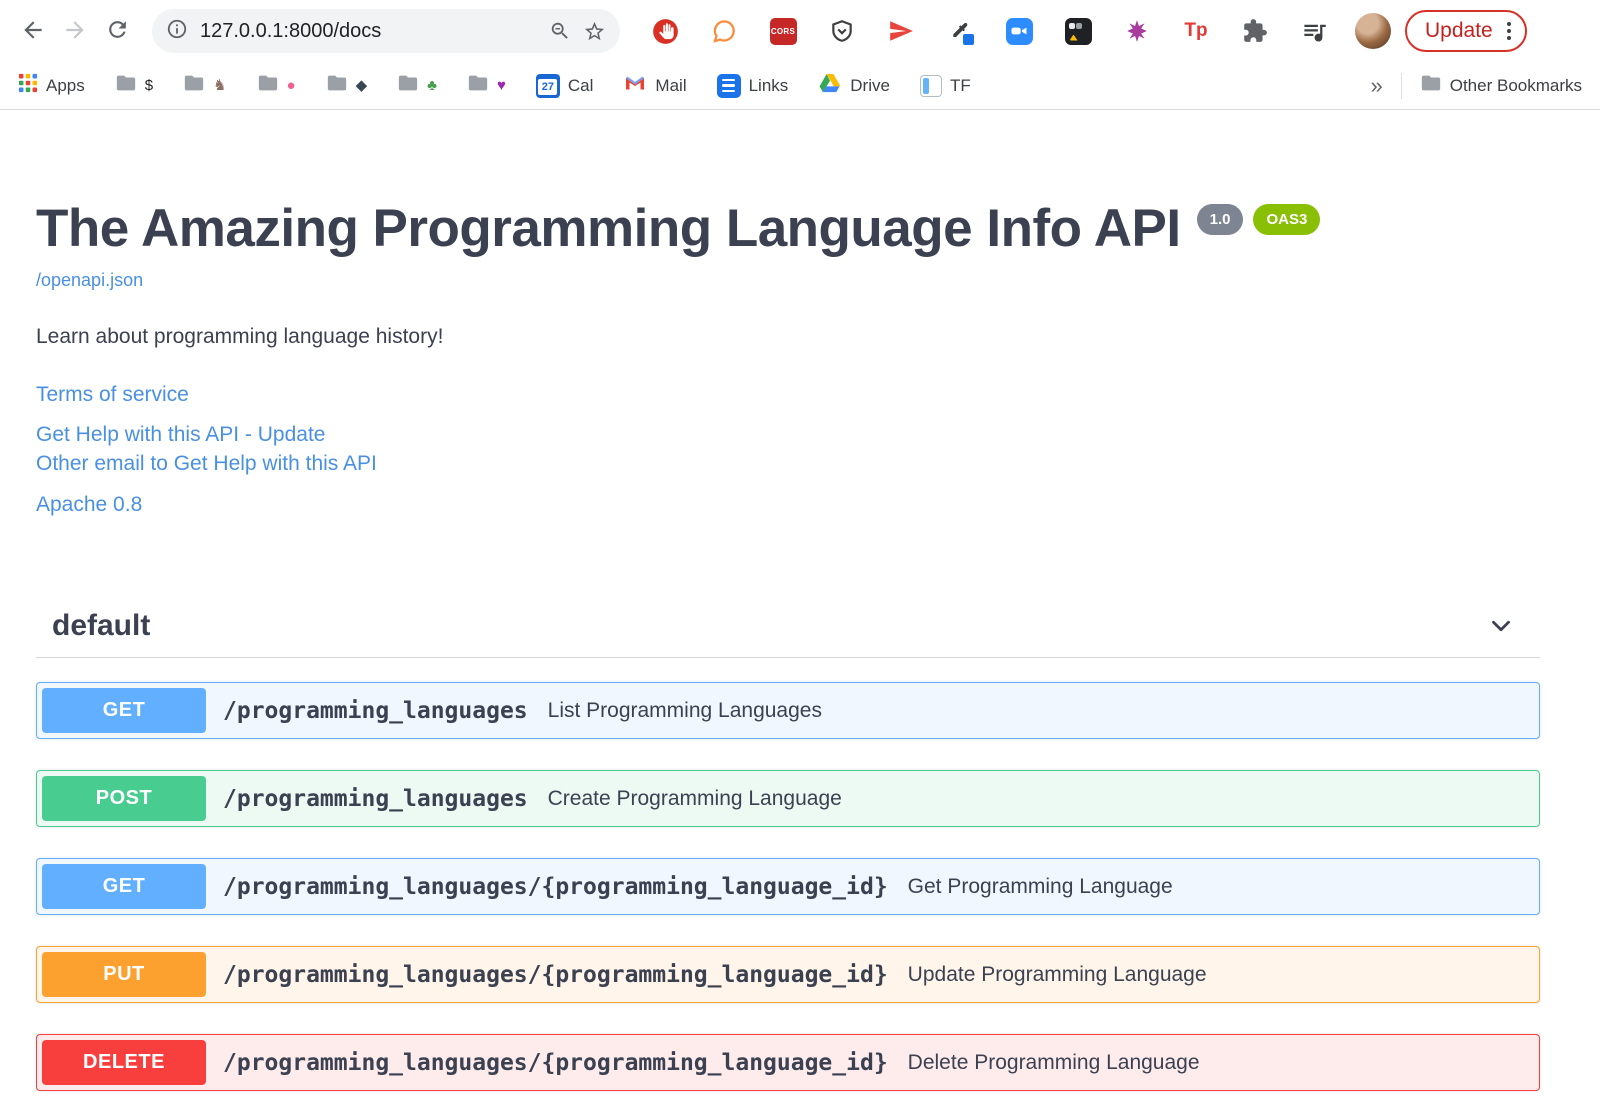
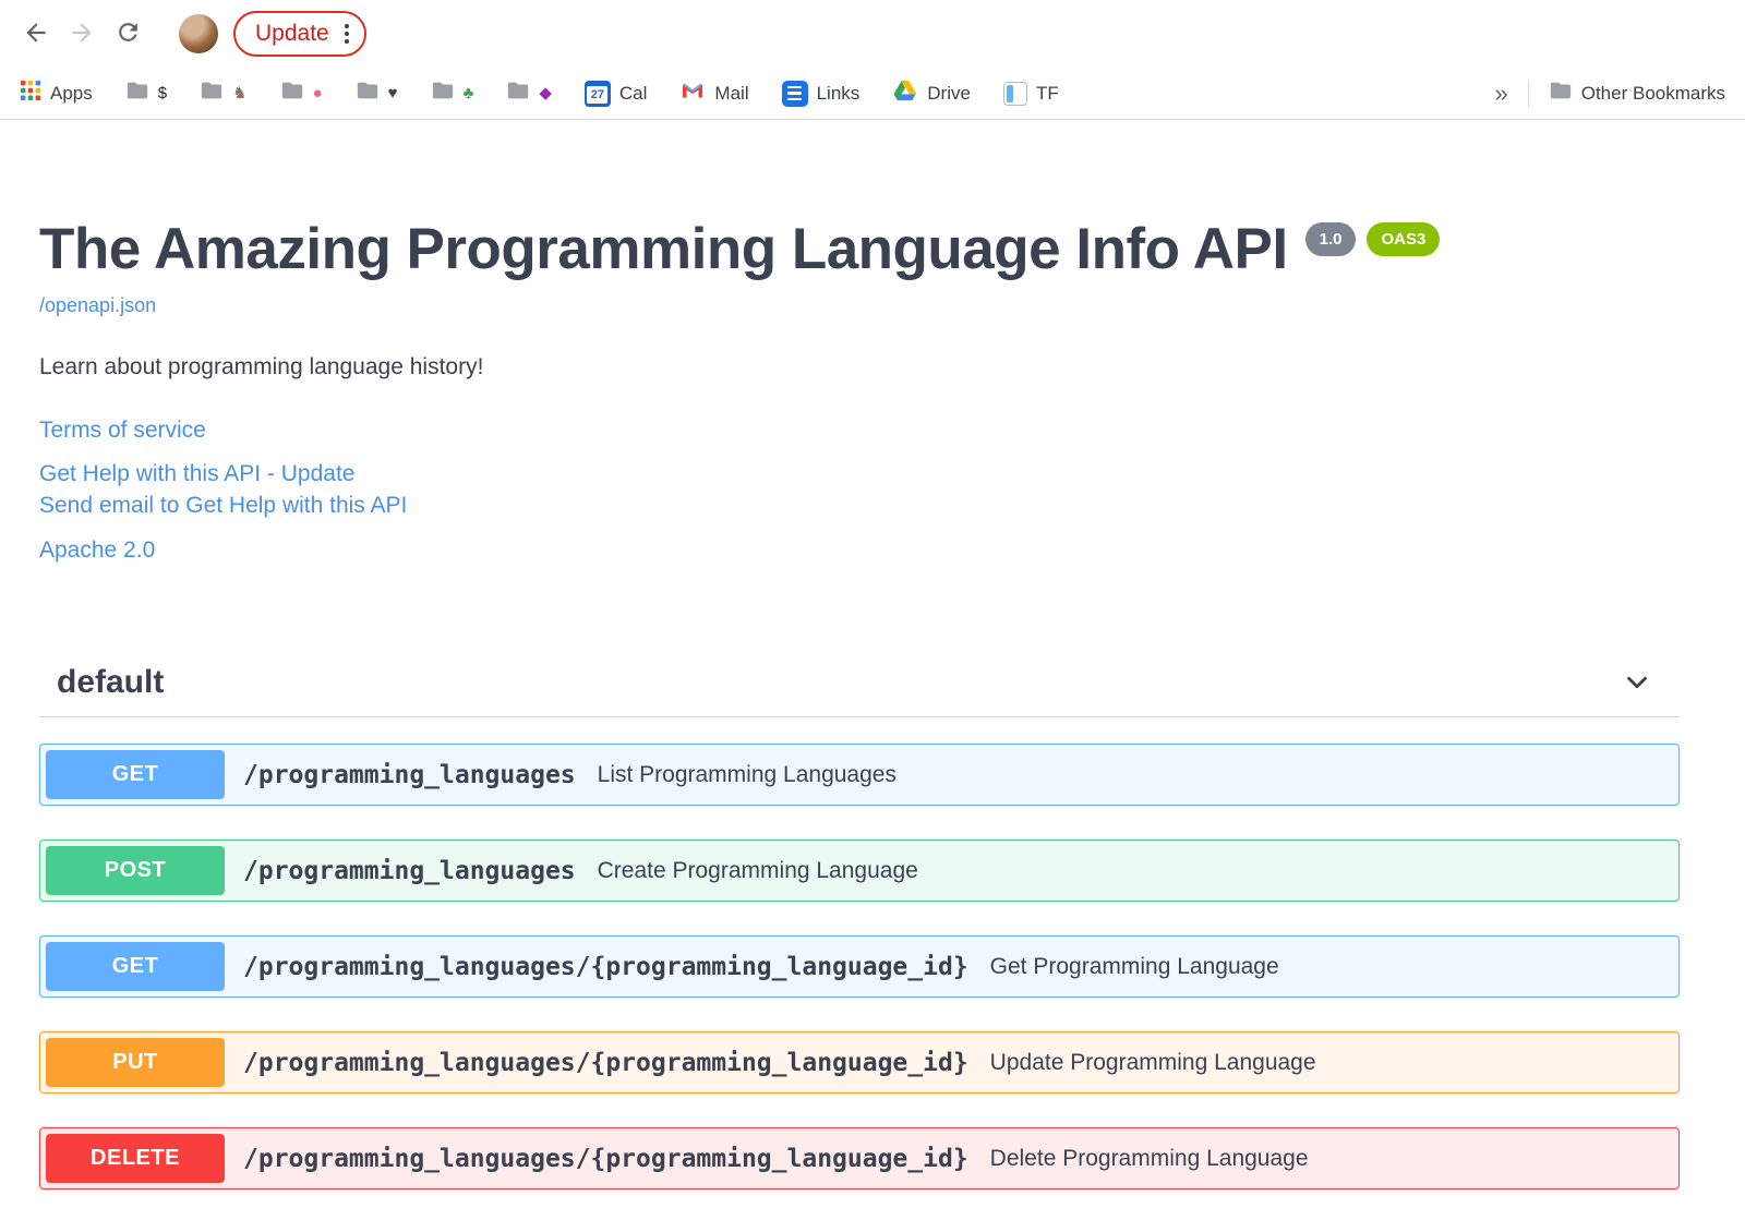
- 127.0.0.1:8000/docs
- CORS
- Tp
  Update
  Apps
  $
  ♞
  ●
- ◆
+ ♥
  ♣
- ♥
+ ◆
  27
  Cal
  Mail
  Links
  Drive
  TF
  »
  Other Bookmarks
  The Amazing Programming Language Info API
  1.0
  OAS3
  /openapi.json
  Learn about programming language history!
  Terms of service
  Get Help with this API - Update
- Other email to Get Help with this API
+ Send email to Get Help with this API
- Apache 0.8
+ Apache 2.0
  default
  GET
  /programming_languages
  List Programming Languages
  POST
  /programming_languages
  Create Programming Language
  GET
  /programming_languages/{programming_language_id}
  Get Programming Language
  PUT
  /programming_languages/{programming_language_id}
  Update Programming Language
  DELETE
  /programming_languages/{programming_language_id}
  Delete Programming Language
